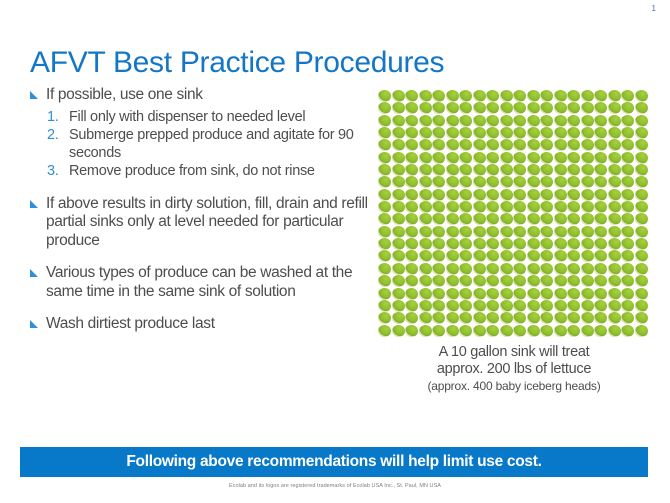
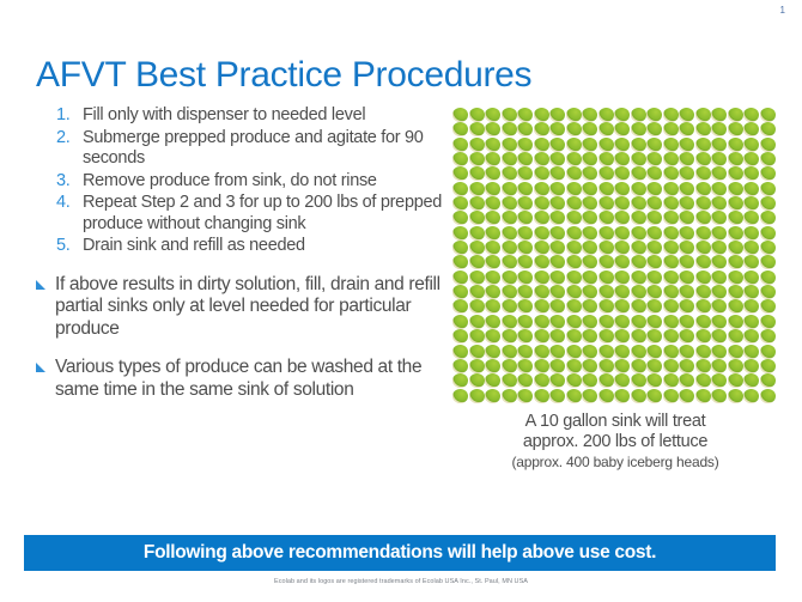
  1
  AFVT Best Practice Procedures
- If possible, use one sink
  1.
  Fill only with dispenser to needed level
  2.
  Submerge prepped produce and agitate for 90 seconds
  3.
  Remove produce from sink, do not rinse
+ 4.
+ Repeat Step 2 and 3 for up to 200 lbs of prepped produce without changing sink
+ 5.
+ Drain sink and refill as needed
  If above results in dirty solution, fill, drain and refill partial sinks only at level needed for particular produce
  Various types of produce can be washed at the same time in the same sink of solution
- Wash dirtiest produce last
  A 10 gallon sink will treat
  approx. 200 lbs of lettuce
  (approx. 400 baby iceberg heads)
- Following above recommendations will help limit use cost.
+ Following above recommendations will help above use cost.
